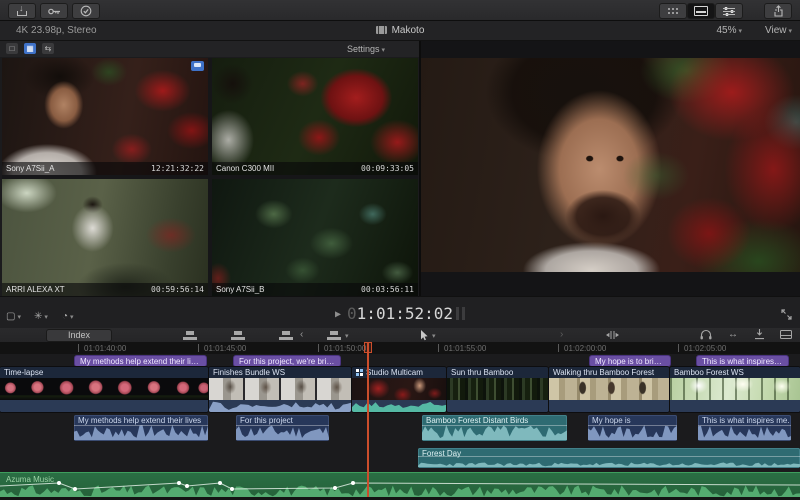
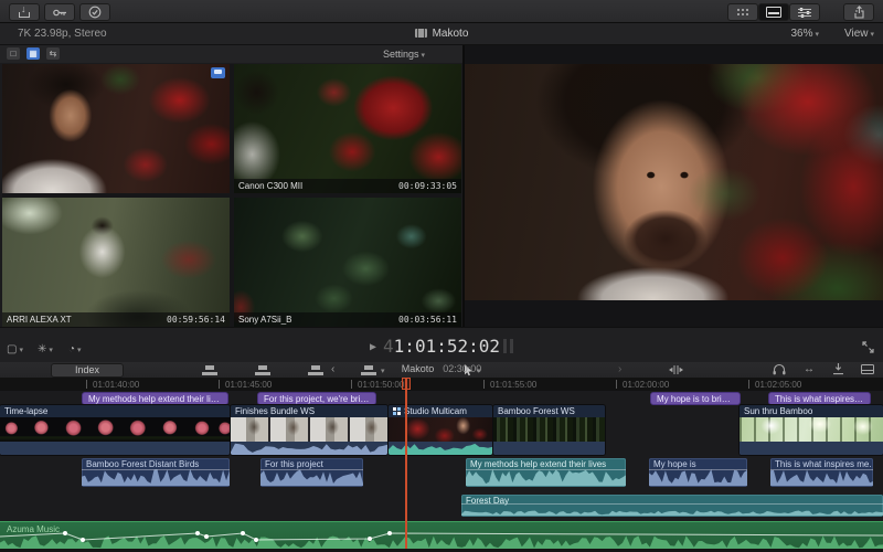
  ↓
- 4K 23.98p, Stereo
+ 7K 23.98p, Stereo
  Makoto
- 45%
+ 36%
  View
  □
  ▦
  ⇆
  Settings
- Sony A7Sii_A
- 12:21:32:22
  Canon C300 MII
  00:09:33:05
  ARRI ALEXA XT
  00:59:56:14
  Sony A7Sii_B
  00:03:56:11
- ▶ 01:01:52:02
+ ▶ 41:01:52:02
  Index
  ‹
+ Makoto 02:30:00
  ›
  ↔
  01:01:40:00
  01:01:45:00
  01:01:50:00
  01:01:55:00
  01:02:00:00
  01:02:05:00
  Azuma Music
  My methods help extend their lives..
  For this project, we're bringin
  This is what inspires me.
  Time-lapse
  Finishes Bundle WS
  Studio Multicam
- Sun thru Bamboo
+ Bamboo Forest WS
- Walking thru Bamboo Forest
- Bamboo Forest WS
+ Sun thru Bamboo
- My methods help extend their lives
+ Bamboo Forest Distant Birds
  For this project
- Bamboo Forest Distant Birds
+ My methods help extend their lives
  My hope is
  This is what inspires me.
  Forest Day
